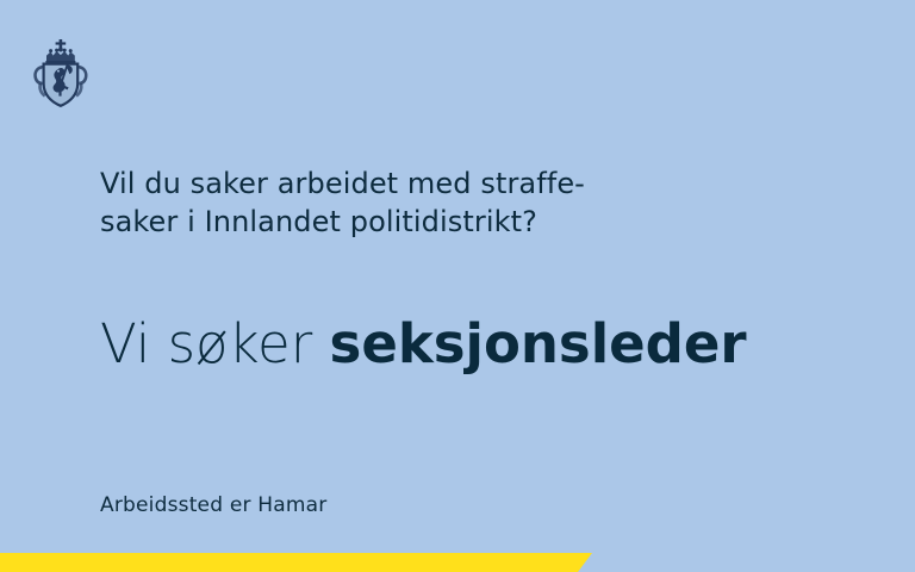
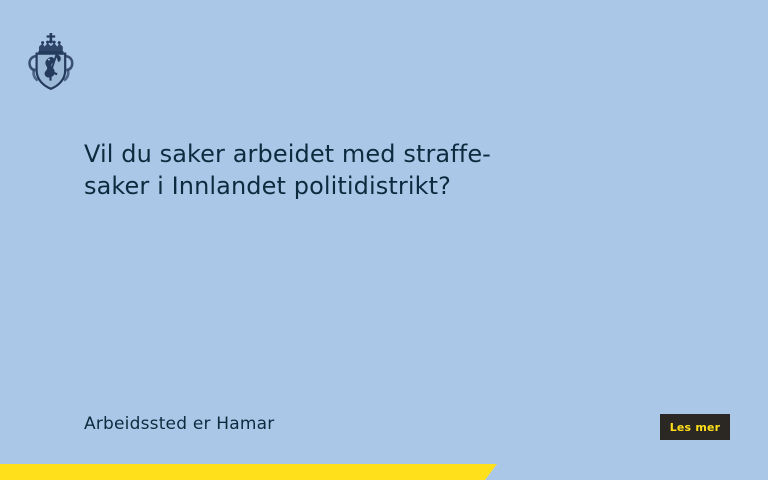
  Vil du saker arbeidet med straffe-
  saker i Innlandet politidistrikt?
- Vi søker seksjonsleder
  Arbeidssted er Hamar
+ Les mer
